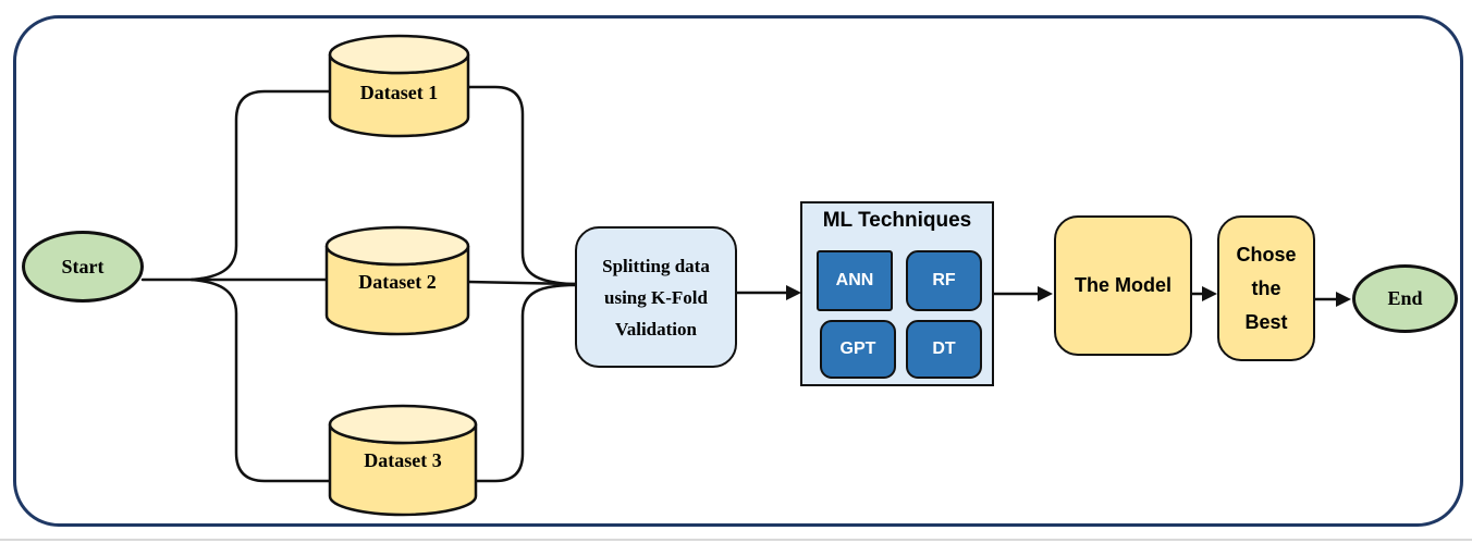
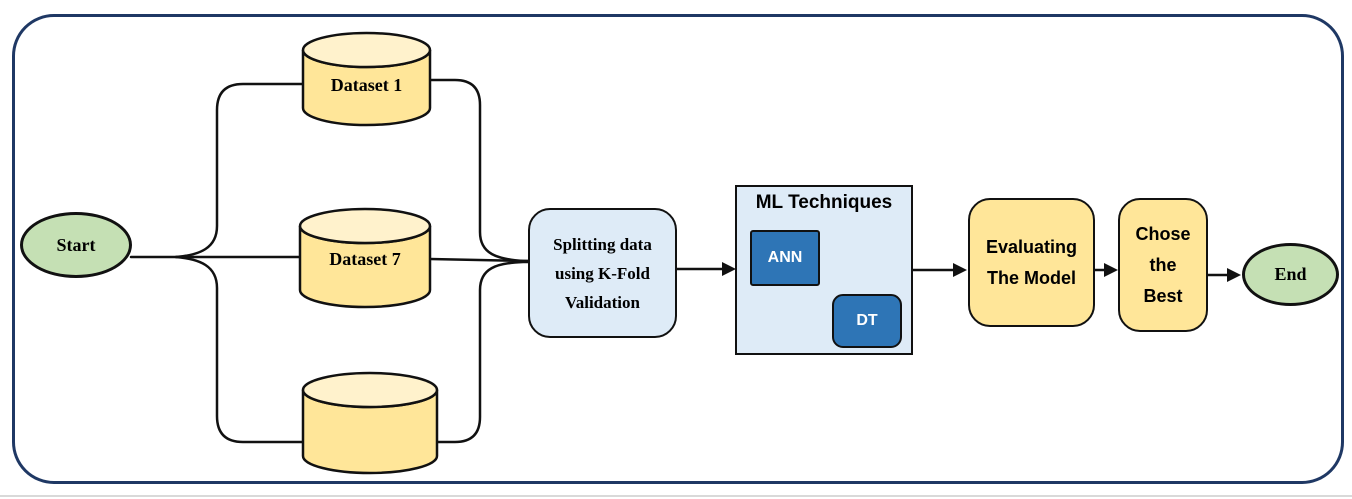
  Dataset 1
- Dataset 2
+ Dataset 7
- Dataset 3
  Start
  End
  Splitting data
  using K-Fold
  Validation
  ML Techniques
  ANN
- RF
- GPT
  DT
+ Evaluating
  The Model
  Chose
  the
  Best
